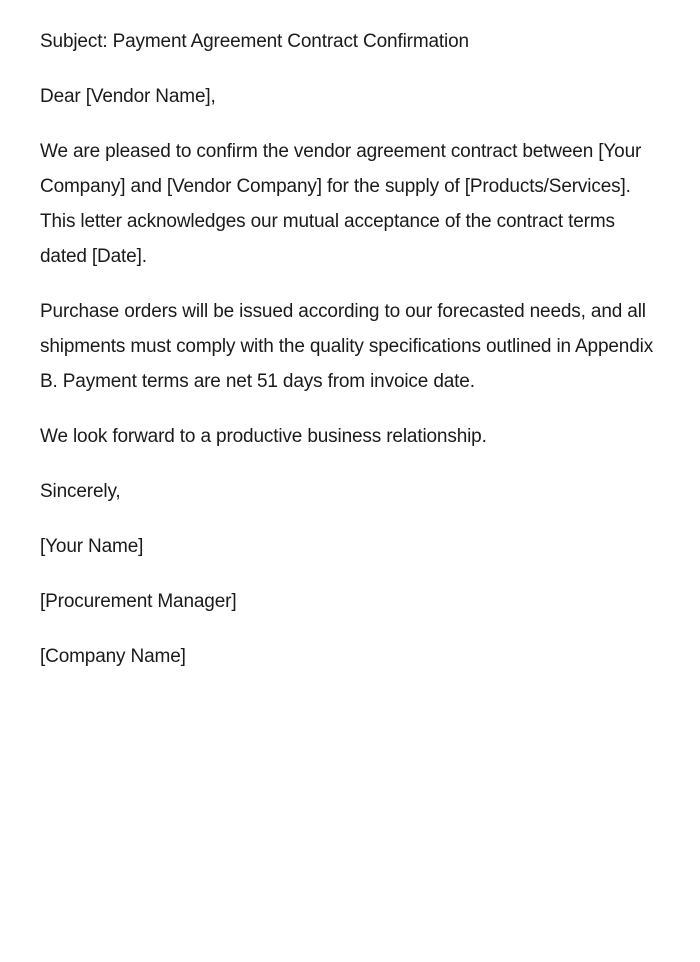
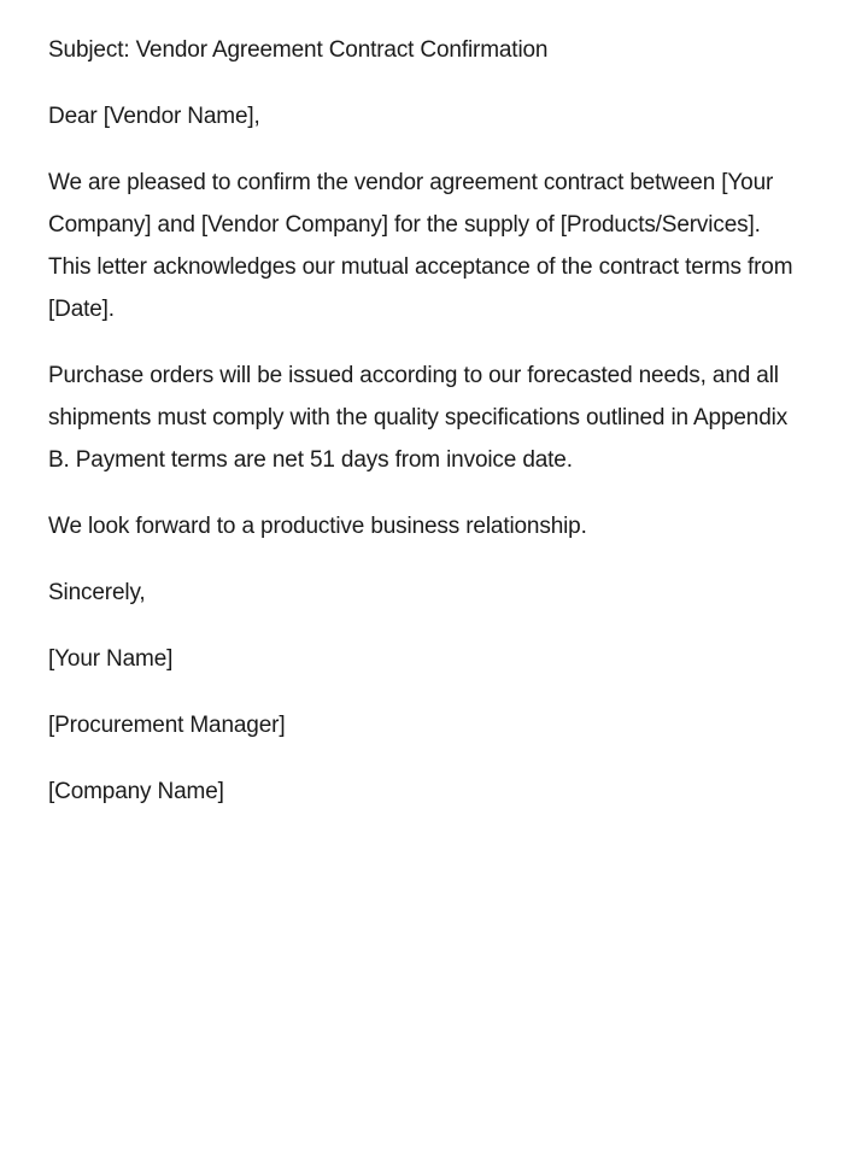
- Subject: Payment Agreement Contract Confirmation
+ Subject: Vendor Agreement Contract Confirmation
  Dear [Vendor Name],
- We are pleased to confirm the vendor agreement contract between [Your Company] and [Vendor Company] for the supply of [Products/Services]. This letter acknowledges our mutual acceptance of the contract terms dated [Date].
+ We are pleased to confirm the vendor agreement contract between [Your Company] and [Vendor Company] for the supply of [Products/Services]. This letter acknowledges our mutual acceptance of the contract terms from [Date].
  Purchase orders will be issued according to our forecasted needs, and all shipments must comply with the quality specifications outlined in Appendix B. Payment terms are net 51 days from invoice date.
  We look forward to a productive business relationship.
  Sincerely,
  [Your Name]
  [Procurement Manager]
  [Company Name]
